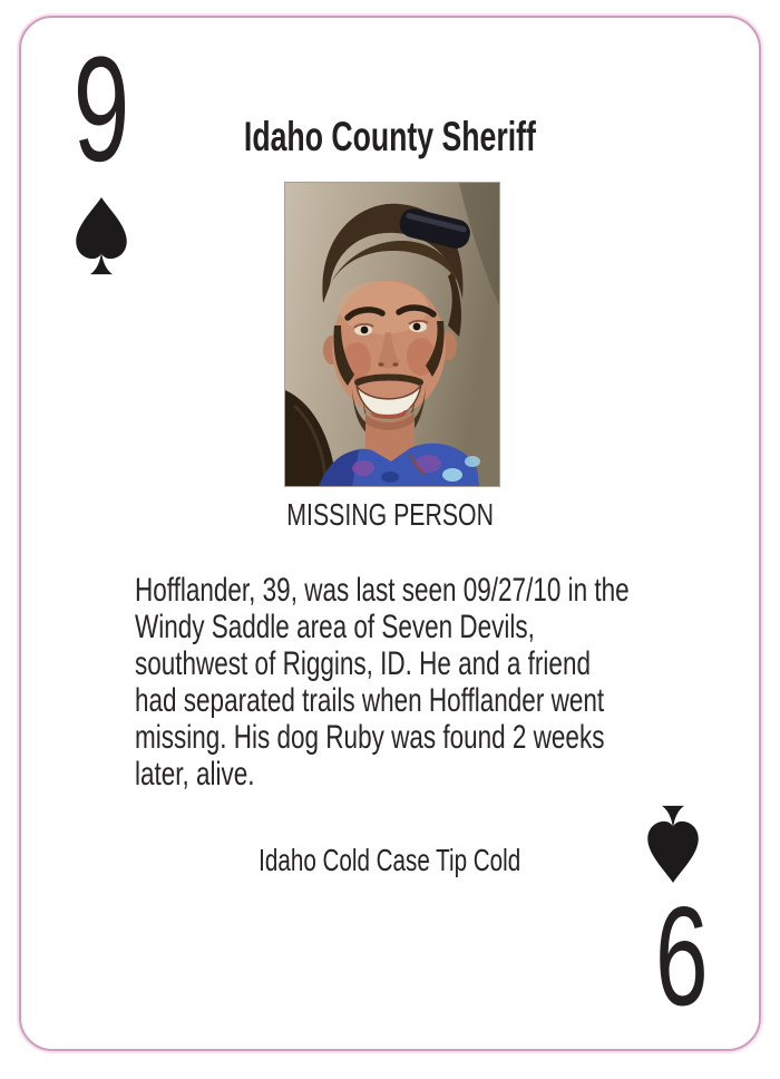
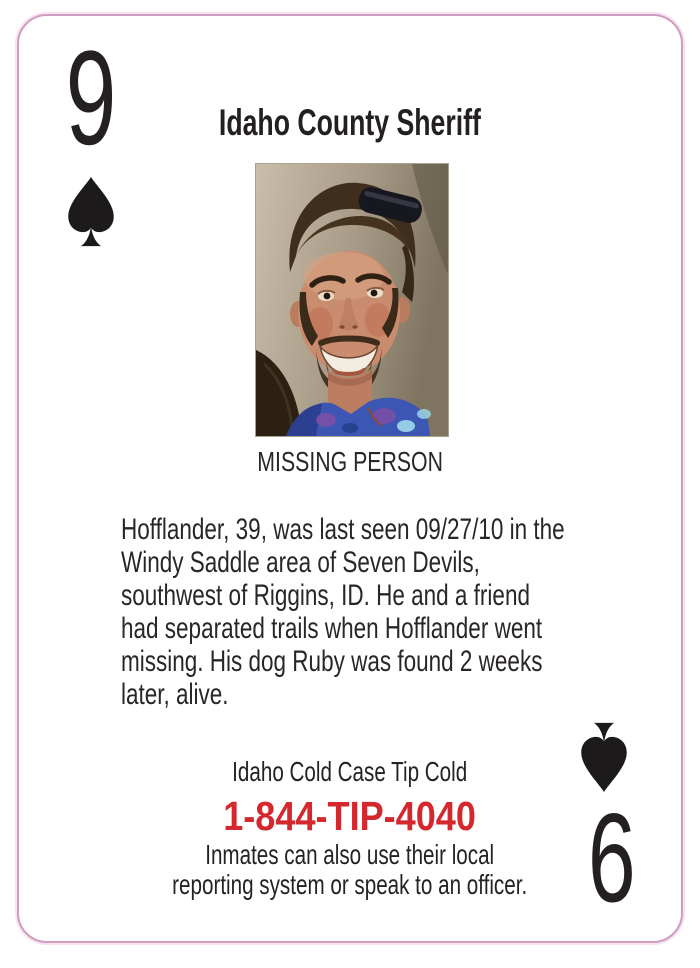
  9
  Idaho County Sheriff
  MISSING PERSON
  Hofflander, 39, was last seen 09/27/10 in the
  Windy Saddle area of Seven Devils,
  southwest of Riggins, ID. He and a friend
  had separated trails when Hofflander went
  missing. His dog Ruby was found 2 weeks
  later, alive.
  Idaho Cold Case Tip Cold
+ 1-844-TIP-4040
+ Inmates can also use their local
+ reporting system or speak to an officer.
